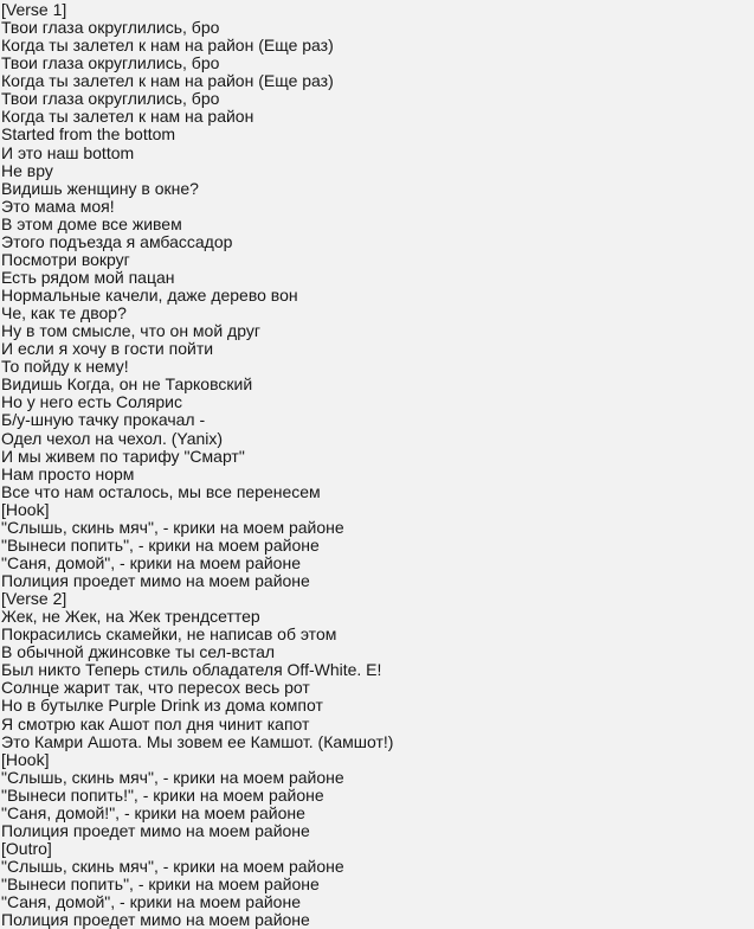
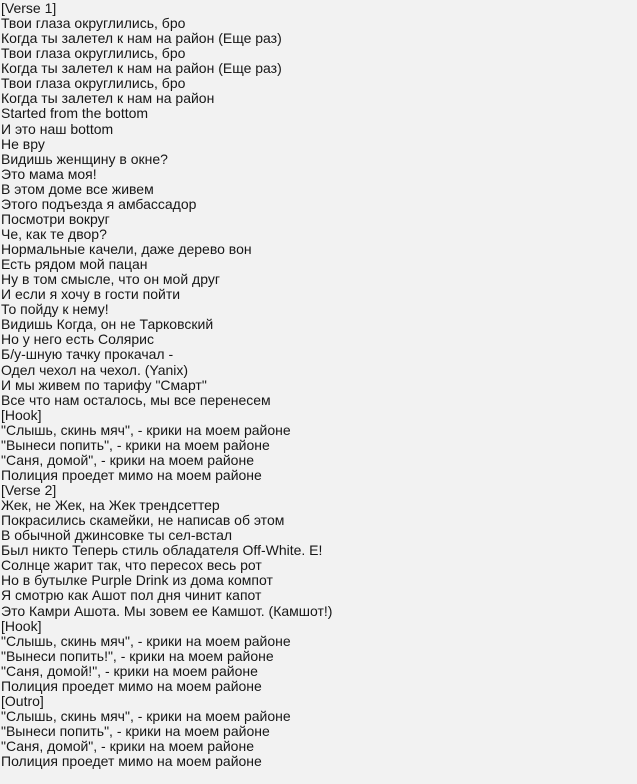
  [Verse 1]
  Твои глаза округлились, бро
  Когда ты залетел к нам на район (Еще раз)
  Твои глаза округлились, бро
  Когда ты залетел к нам на район (Еще раз)
  Твои глаза округлились, бро
  Когда ты залетел к нам на район
  Started from the bottom
  И это наш bottom
  Не вру
  Видишь женщину в окне?
  Это мама моя!
  В этом доме все живем
  Этого подъезда я амбассадор
  Посмотри вокруг
- Есть рядом мой пацан
+ Че, как те двор?
  Нормальные качели, даже дерево вон
- Че, как те двор?
+ Есть рядом мой пацан
  Ну в том смысле, что он мой друг
  И если я хочу в гости пойти
  То пойду к нему!
  Видишь Когда, он не Тарковский
  Но у него есть Солярис
  Б/у-шную тачку прокачал -
  Одел чехол на чехол. (Yanix)
  И мы живем по тарифу "Смарт"
- Нам просто норм
  Все что нам осталось, мы все перенесем
  [Hook]
  "Слышь, скинь мяч", - крики на моем районе
  "Вынеси попить", - крики на моем районе
  "Саня, домой", - крики на моем районе
  Полиция проедет мимо на моем районе
  [Verse 2]
  Жек, не Жек, на Жек трендсеттер
  Покрасились скамейки, не написав об этом
  В обычной джинсовке ты сел-встал
  Был никто Теперь стиль обладателя Off-White. Е!
  Солнце жарит так, что пересох весь рот
  Но в бутылке Purple Drink из дома компот
  Я смотрю как Ашот пол дня чинит капот
  Это Камри Ашота. Мы зовем ее Камшот. (Камшот!)
  [Hook]
  "Слышь, скинь мяч", - крики на моем районе
  "Вынеси попить!", - крики на моем районе
  "Саня, домой!", - крики на моем районе
  Полиция проедет мимо на моем районе
  [Outro]
  "Слышь, скинь мяч", - крики на моем районе
  "Вынеси попить", - крики на моем районе
  "Саня, домой", - крики на моем районе
  Полиция проедет мимо на моем районе
